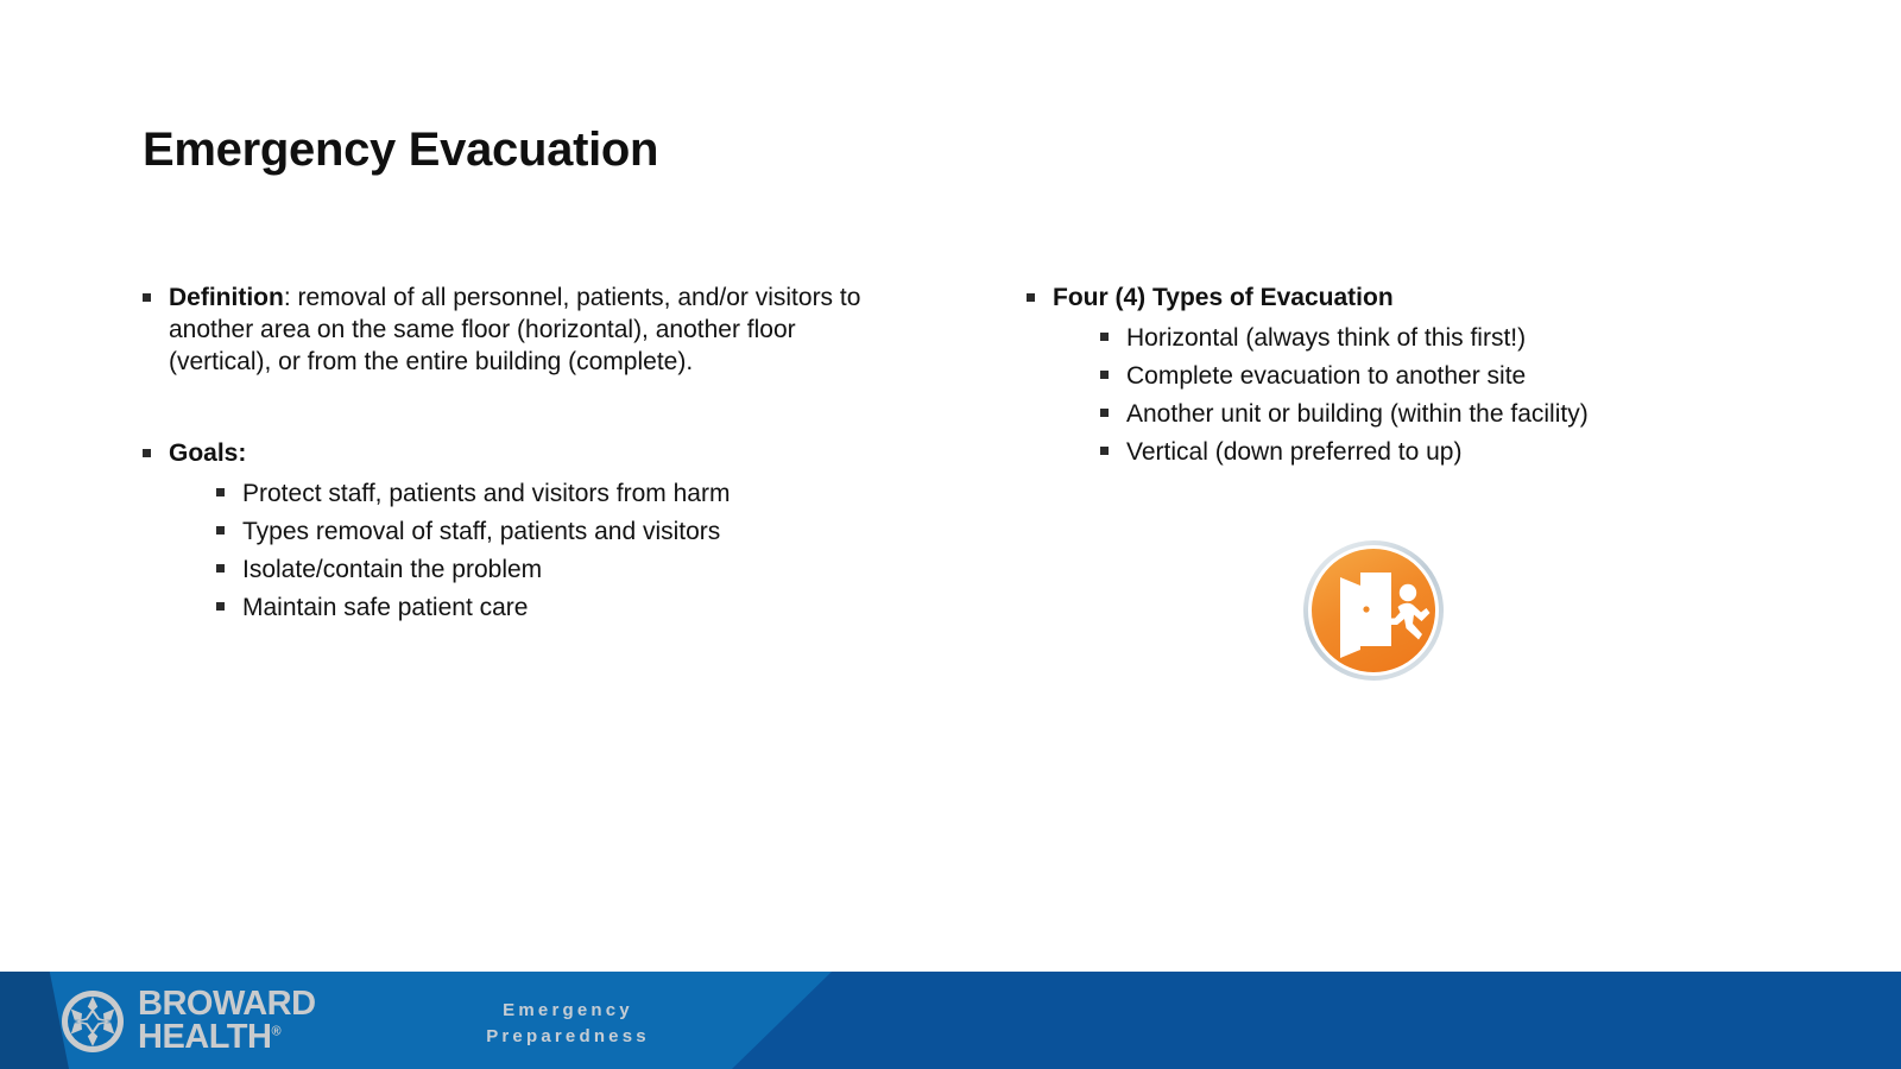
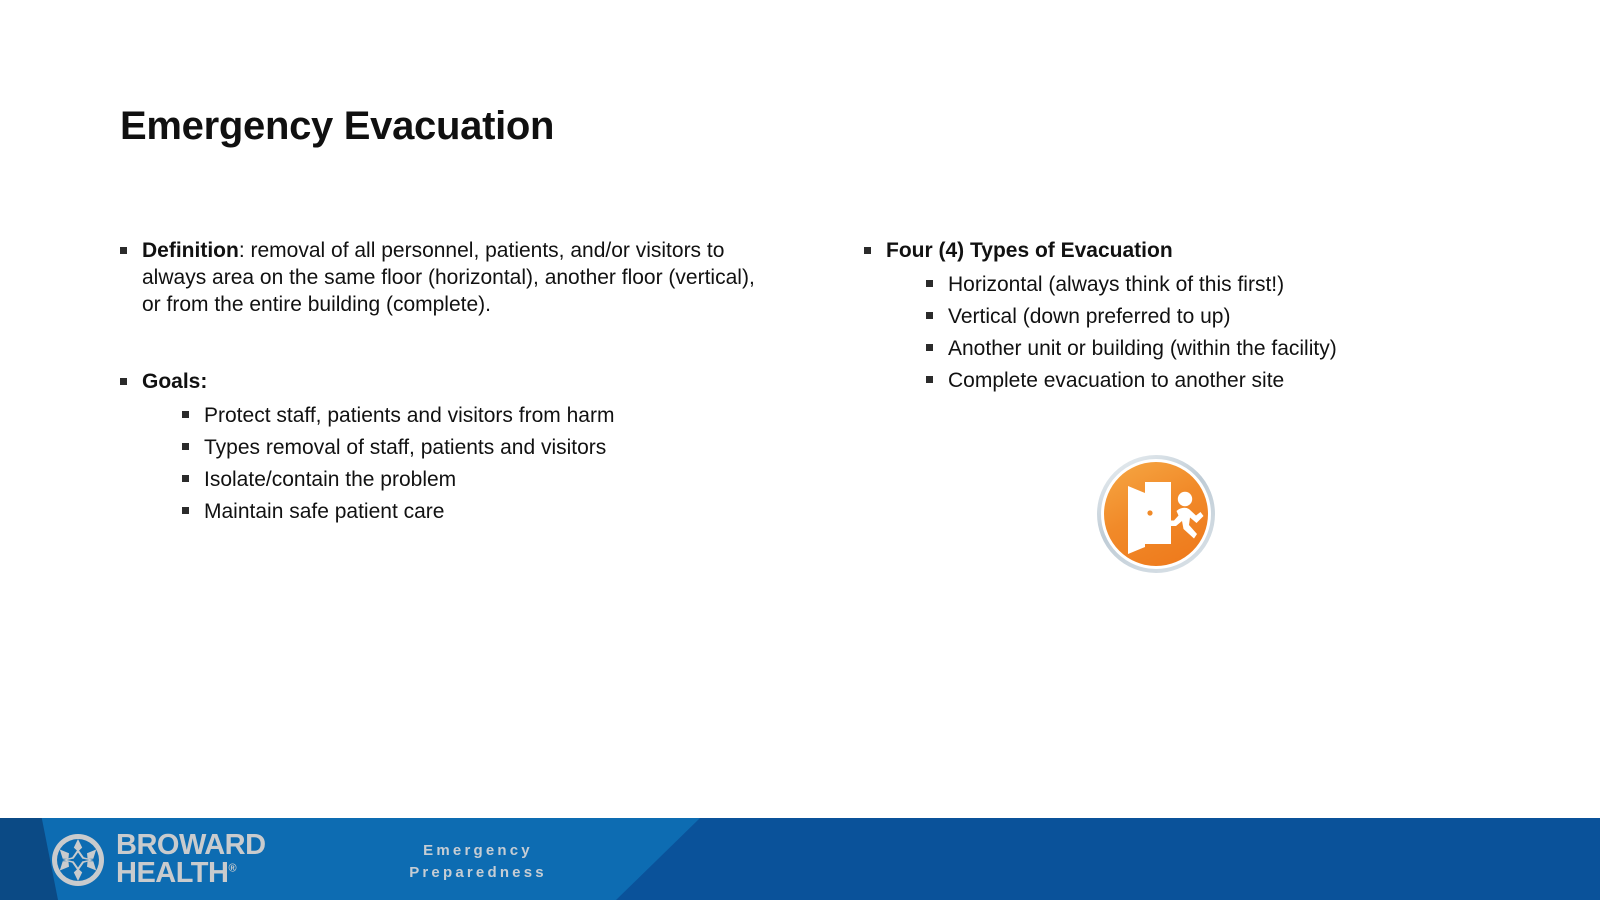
  Emergency Evacuation
- Definition: removal of all personnel, patients, and/or visitors to another area on the same floor (horizontal), another floor (vertical), or from the entire building (complete).
+ Definition: removal of all personnel, patients, and/or visitors to always area on the same floor (horizontal), another floor (vertical), or from the entire building (complete).
  Goals:
  Protect staff, patients and visitors from harm
  Types removal of staff, patients and visitors
  Isolate/contain the problem
  Maintain safe patient care
  Four (4) Types of Evacuation
  Horizontal (always think of this first!)
- Complete evacuation to another site
+ Vertical (down preferred to up)
  Another unit or building (within the facility)
- Vertical (down preferred to up)
+ Complete evacuation to another site
  BROWARD
  HEALTH®
  Emergency
  Preparedness
